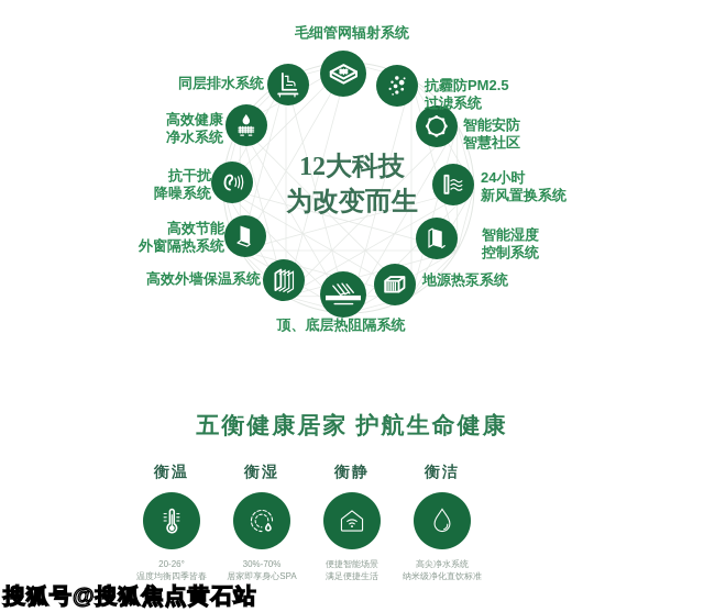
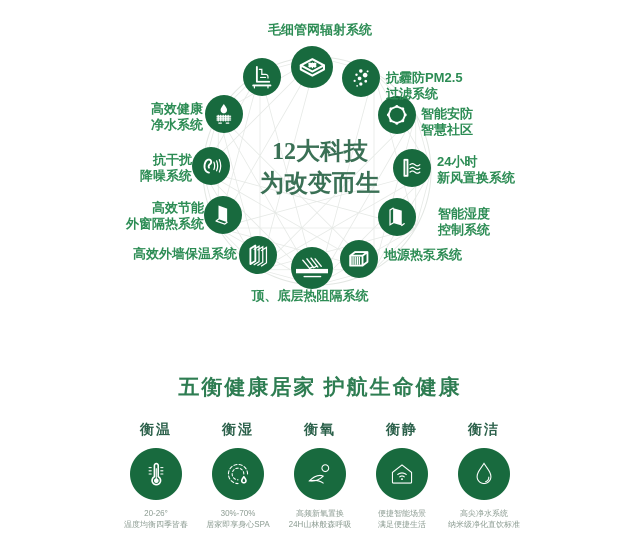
  12大科技
  为改变而生
  毛细管网辐射系统
- 同层排水系统
  抗霾防PM2.5
  过滤系统
  高效健康
  净水系统
  智能安防
  智慧社区
  抗干扰
  降噪系统
  24小时
  新风置换系统
  高效节能
  外窗隔热系统
  智能湿度
  控制系统
  高效外墙保温系统
  地源热泵系统
  顶、底层热阻隔系统
  五衡健康居家 护航生命健康
  衡温
  20-26°
  温度均衡四季皆春
  衡湿
  30%-70%
  居家即享身心SPA
+ 衡氧
+ 高频新氧置换
+ 24H山林般森呼吸
  衡静
  便捷智能场景
  满足便捷生活
  衡洁
  高尖净水系统
  纳米级净化直饮标准
- 搜狐号@搜狐焦点黄石站
